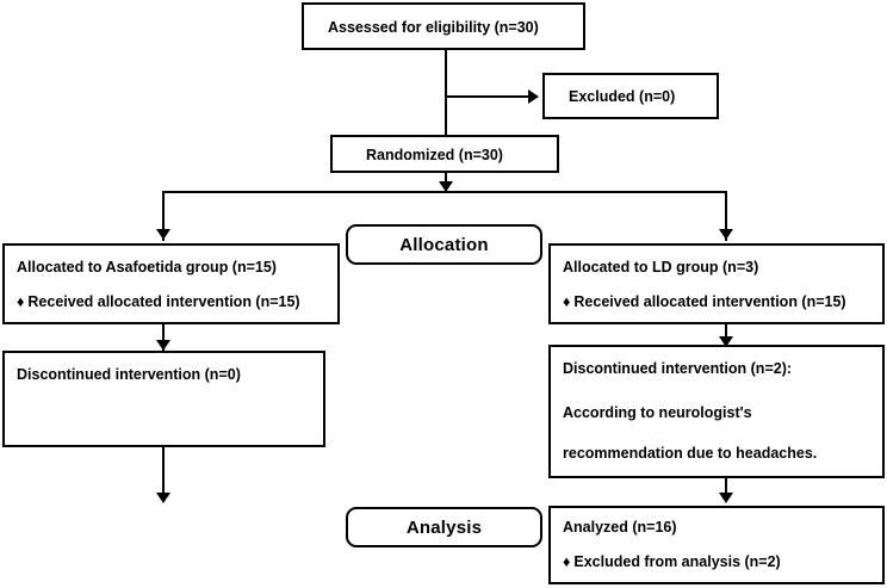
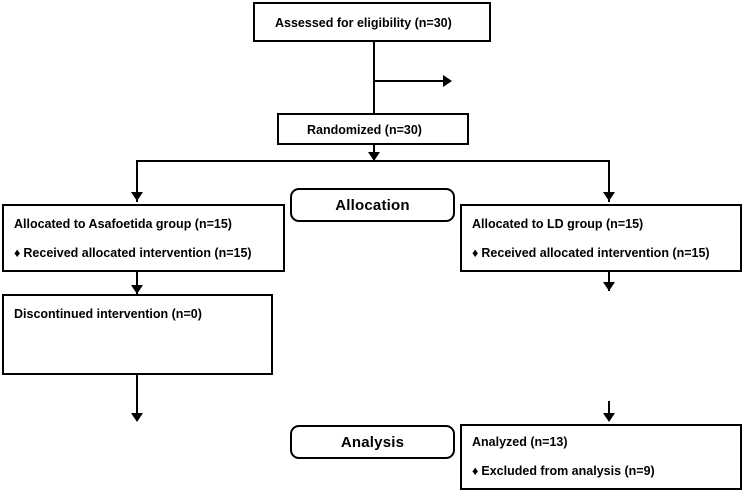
  Assessed for eligibility (n=30)
- Excluded (n=0)
  Randomized (n=30)
  Allocated to Asafoetida group (n=15)
  ♦ Received allocated intervention (n=15)
- Allocated to LD group (n=3)
+ Allocated to LD group (n=15)
  ♦ Received allocated intervention (n=15)
  Allocation
  Discontinued intervention (n=0)
- Discontinued intervention (n=2):
- According to neurologist's
- recommendation due to headaches.
- Analyzed (n=16)
+ Analyzed (n=13)
- ♦ Excluded from analysis (n=2)
+ ♦ Excluded from analysis (n=9)
  Analysis
